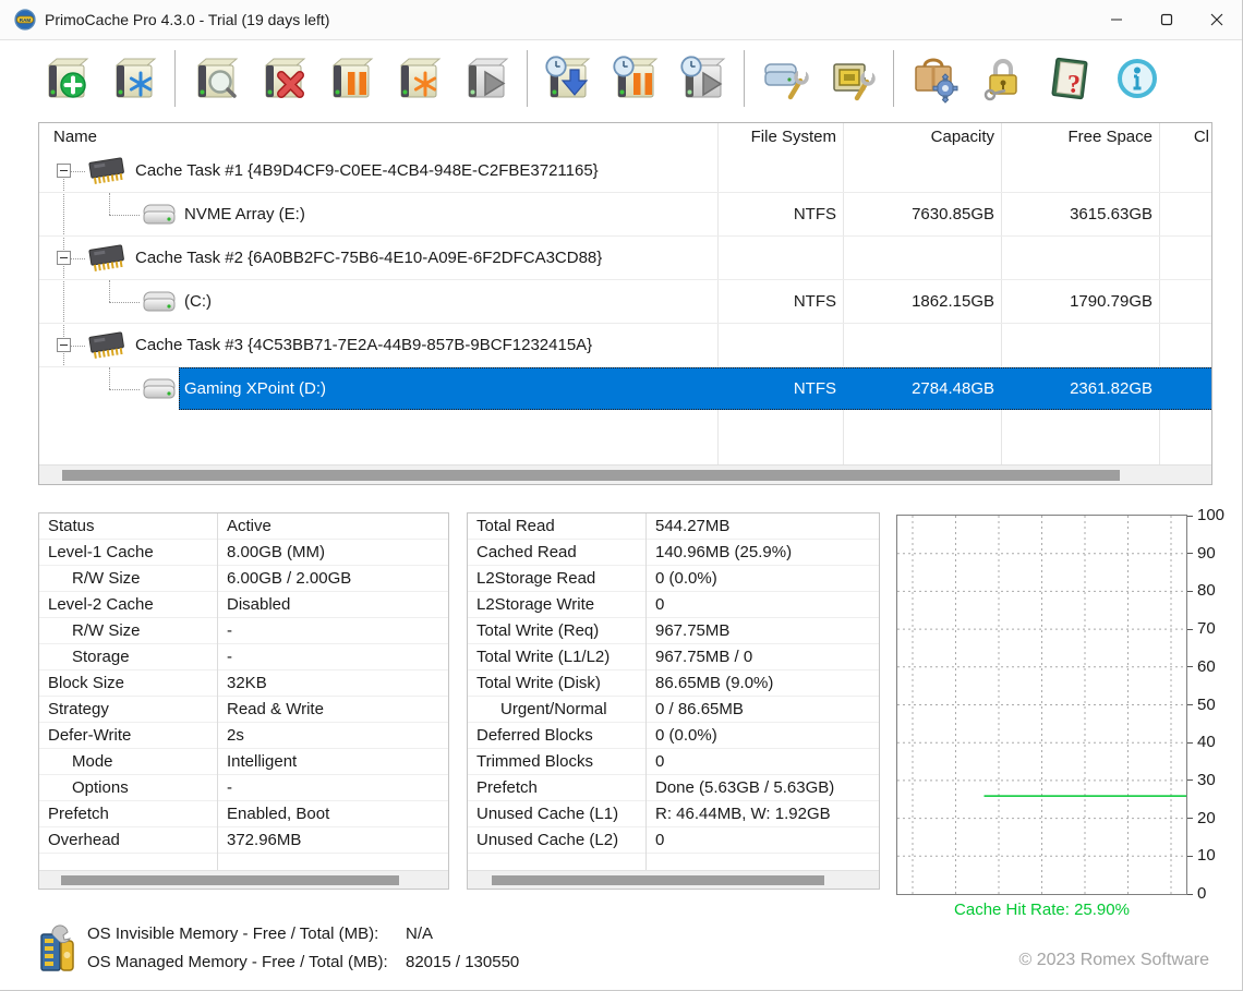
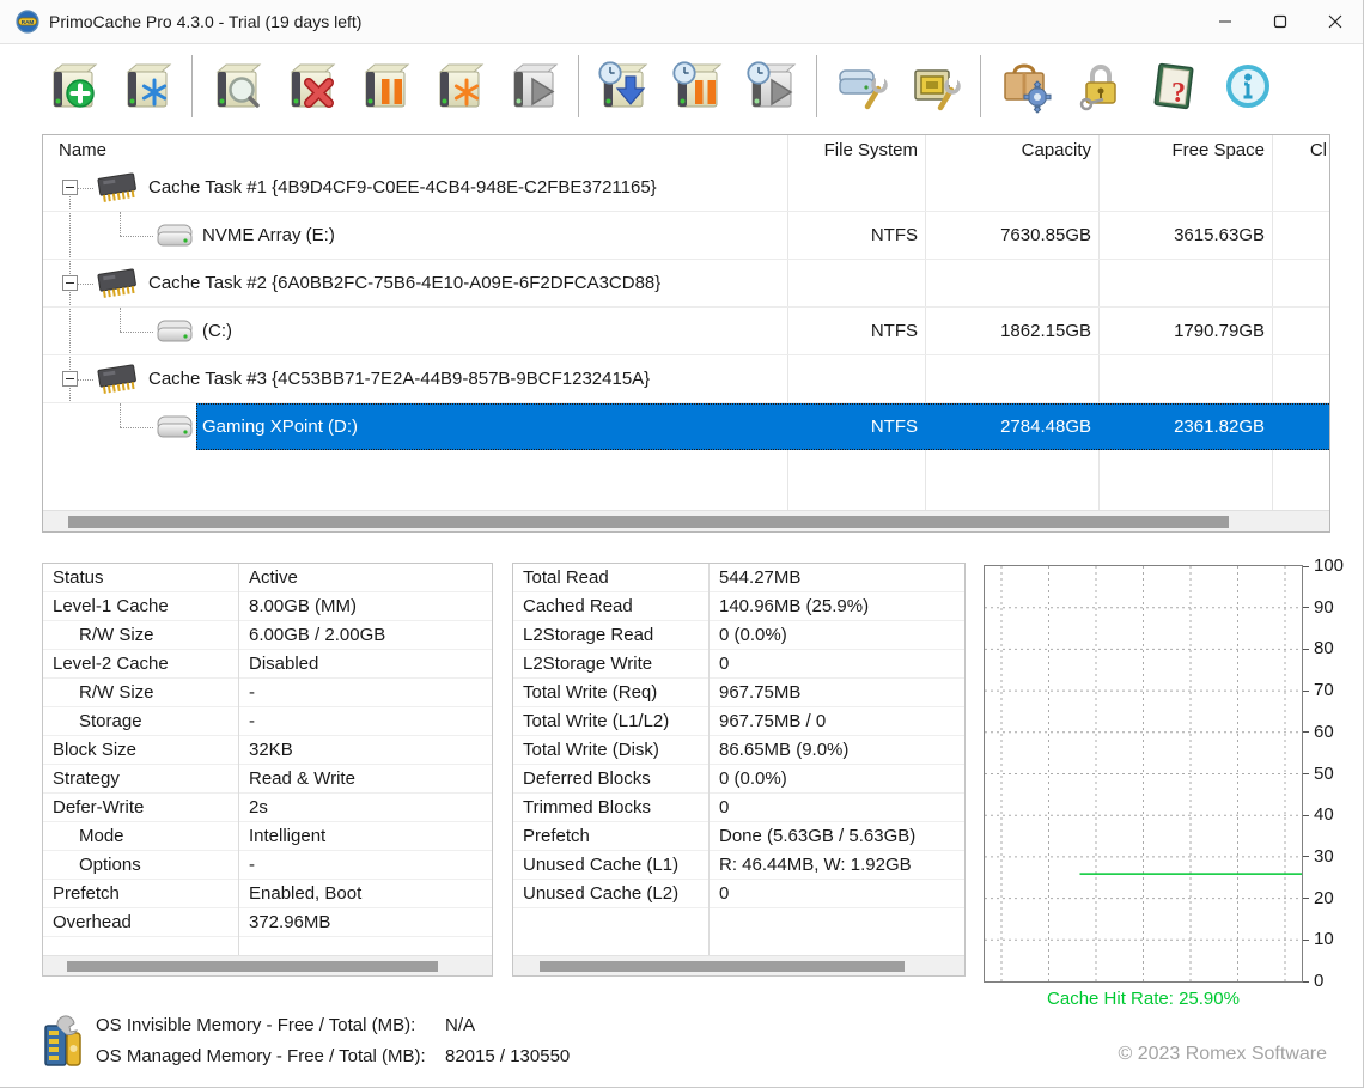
  PrimoCache Pro 4.3.0 - Trial (19 days left)
  ?
  Name
  File System
  Capacity
  Free Space
  Cl
  Cache Task #1 {4B9D4CF9-C0EE-4CB4-948E-C2FBE3721165}
  NVME Array (E:)
  NTFS
  7630.85GB
  3615.63GB
  Cache Task #2 {6A0BB2FC-75B6-4E10-A09E-6F2DFCA3CD88}
  (C:)
  NTFS
  1862.15GB
  1790.79GB
  Cache Task #3 {4C53BB71-7E2A-44B9-857B-9BCF1232415A}
  Gaming XPoint (D:)
  NTFS
  2784.48GB
  2361.82GB
  Status
  Active
  Level-1 Cache
  8.00GB (MM)
  R/W Size
  6.00GB / 2.00GB
  Level-2 Cache
  Disabled
  R/W Size
  -
  Storage
  -
  Block Size
  32KB
  Strategy
  Read & Write
  Defer-Write
  2s
  Mode
  Intelligent
  Options
  -
  Prefetch
  Enabled, Boot
  Overhead
  372.96MB
  Total Read
  544.27MB
  Cached Read
  140.96MB (25.9%)
  L2Storage Read
  0 (0.0%)
  L2Storage Write
  0
  Total Write (Req)
  967.75MB
  Total Write (L1/L2)
  967.75MB / 0
  Total Write (Disk)
  86.65MB (9.0%)
- Urgent/Normal
- 0 / 86.65MB
  Deferred Blocks
  0 (0.0%)
  Trimmed Blocks
  0
  Prefetch
  Done (5.63GB / 5.63GB)
  Unused Cache (L1)
  R: 46.44MB, W: 1.92GB
  Unused Cache (L2)
  0
  0
  10
  20
  30
  40
  50
  60
  70
  80
  90
  100
  Cache Hit Rate: 25.90%
  OS Invisible Memory - Free / Total (MB):
  N/A
  OS Managed Memory - Free / Total (MB):
  82015 / 130550
  © 2023 Romex Software
